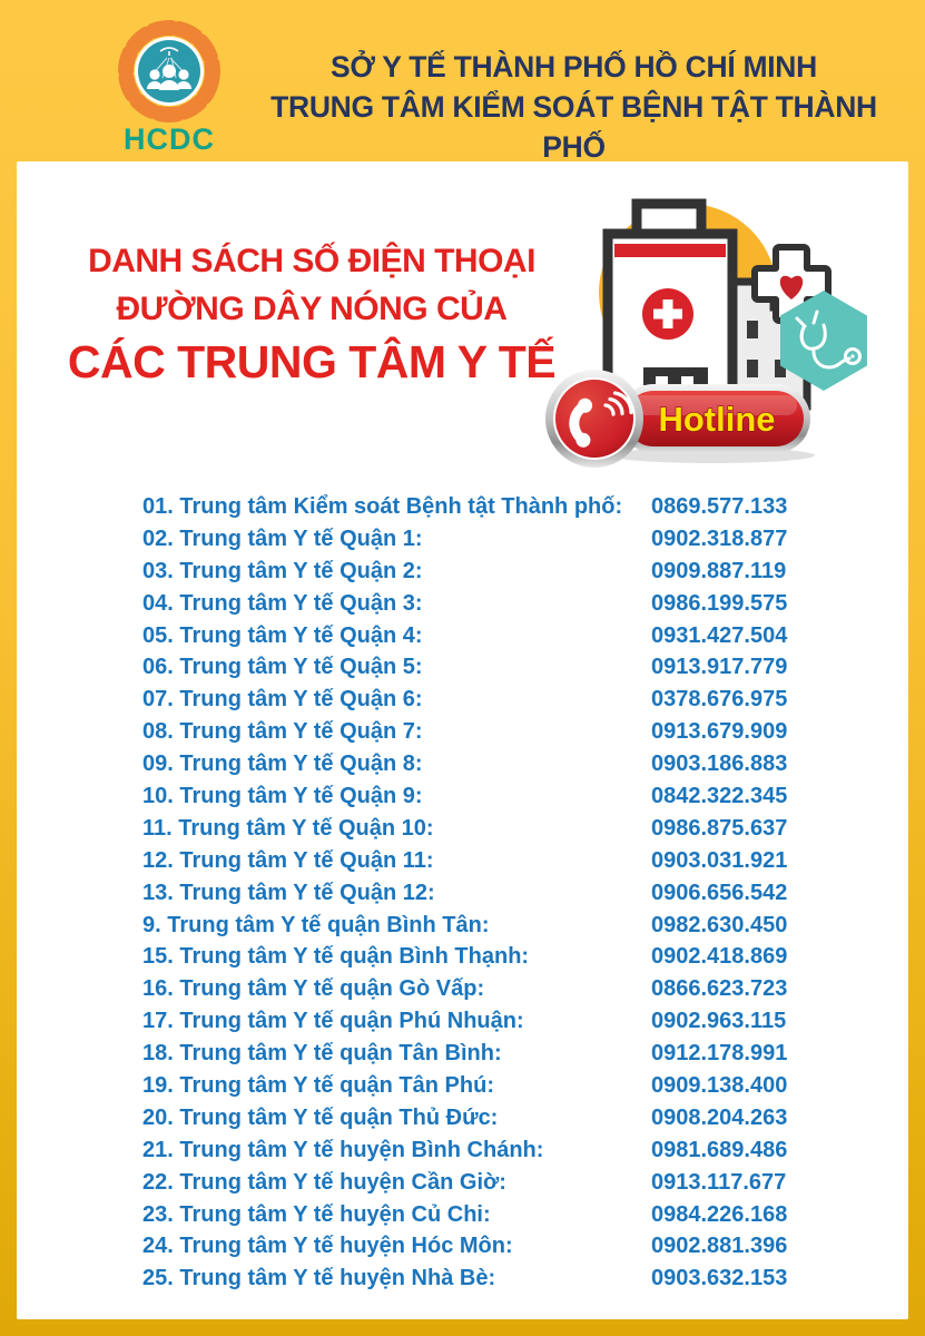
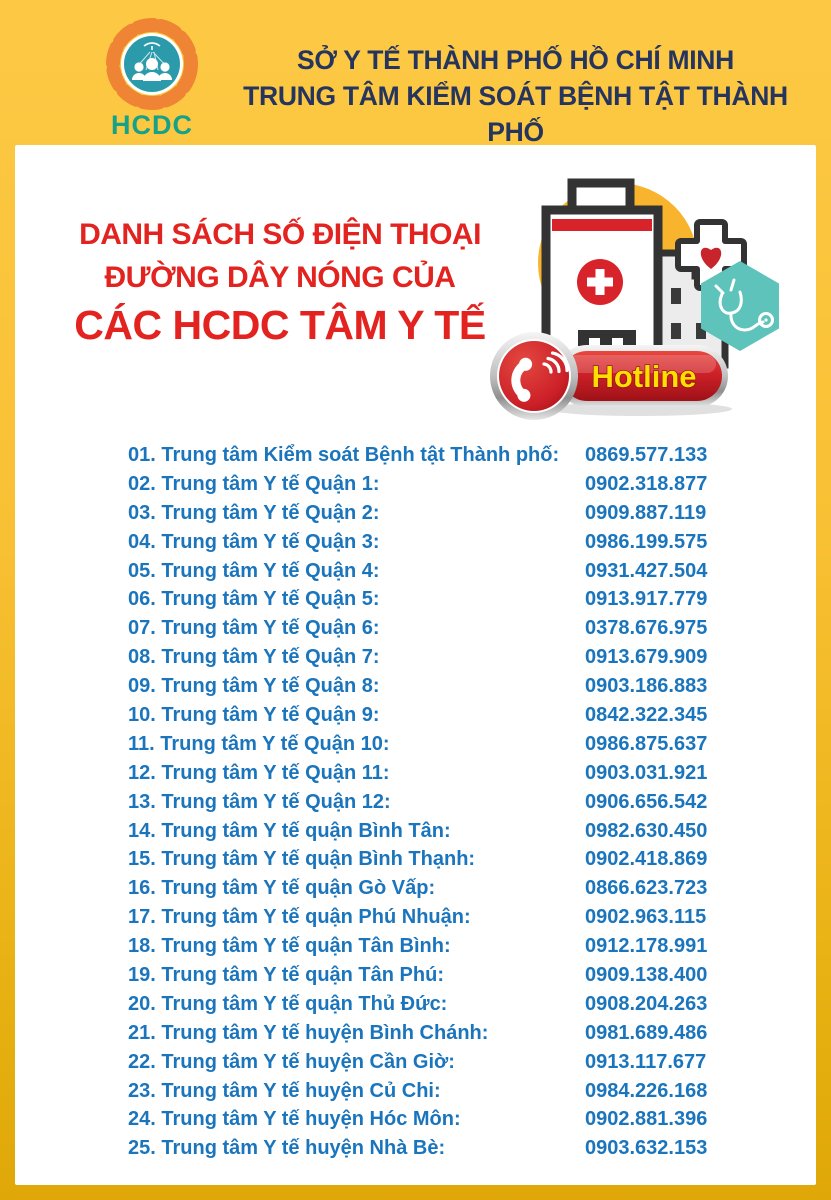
  HCDC
  SỞ Y TẾ THÀNH PHỐ HỒ CHÍ MINH
  TRUNG TÂM KIỂM SOÁT BỆNH TẬT THÀNH PHỐ
  DANH SÁCH SỐ ĐIỆN THOẠI
  ĐƯỜNG DÂY NÓNG CỦA
- CÁC TRUNG TÂM Y TẾ
+ CÁC HCDC TÂM Y TẾ
  Hotline
  01. Trung tâm Kiểm soát Bệnh tật Thành phố:
  0869.577.133
  02. Trung tâm Y tế Quận 1:
  0902.318.877
  03. Trung tâm Y tế Quận 2:
  0909.887.119
  04. Trung tâm Y tế Quận 3:
  0986.199.575
  05. Trung tâm Y tế Quận 4:
  0931.427.504
  06. Trung tâm Y tế Quận 5:
  0913.917.779
  07. Trung tâm Y tế Quận 6:
  0378.676.975
  08. Trung tâm Y tế Quận 7:
  0913.679.909
  09. Trung tâm Y tế Quận 8:
  0903.186.883
  10. Trung tâm Y tế Quận 9:
  0842.322.345
  11. Trung tâm Y tế Quận 10:
  0986.875.637
  12. Trung tâm Y tế Quận 11:
  0903.031.921
  13. Trung tâm Y tế Quận 12:
  0906.656.542
- 9. Trung tâm Y tế quận Bình Tân:
+ 14. Trung tâm Y tế quận Bình Tân:
  0982.630.450
  15. Trung tâm Y tế quận Bình Thạnh:
  0902.418.869
  16. Trung tâm Y tế quận Gò Vấp:
  0866.623.723
  17. Trung tâm Y tế quận Phú Nhuận:
  0902.963.115
  18. Trung tâm Y tế quận Tân Bình:
  0912.178.991
  19. Trung tâm Y tế quận Tân Phú:
  0909.138.400
  20. Trung tâm Y tế quận Thủ Đức:
  0908.204.263
  21. Trung tâm Y tế huyện Bình Chánh:
  0981.689.486
  22. Trung tâm Y tế huyện Cần Giờ:
  0913.117.677
  23. Trung tâm Y tế huyện Củ Chi:
  0984.226.168
  24. Trung tâm Y tế huyện Hóc Môn:
  0902.881.396
  25. Trung tâm Y tế huyện Nhà Bè:
  0903.632.153
